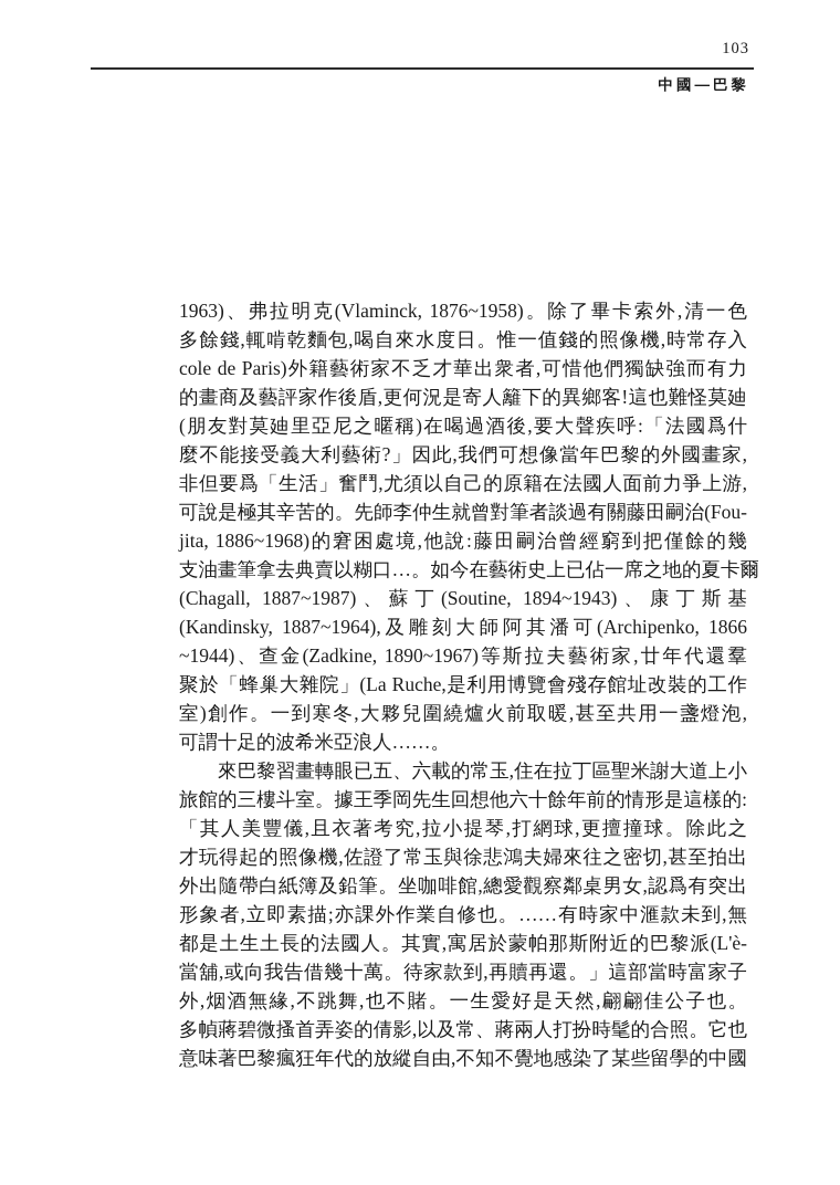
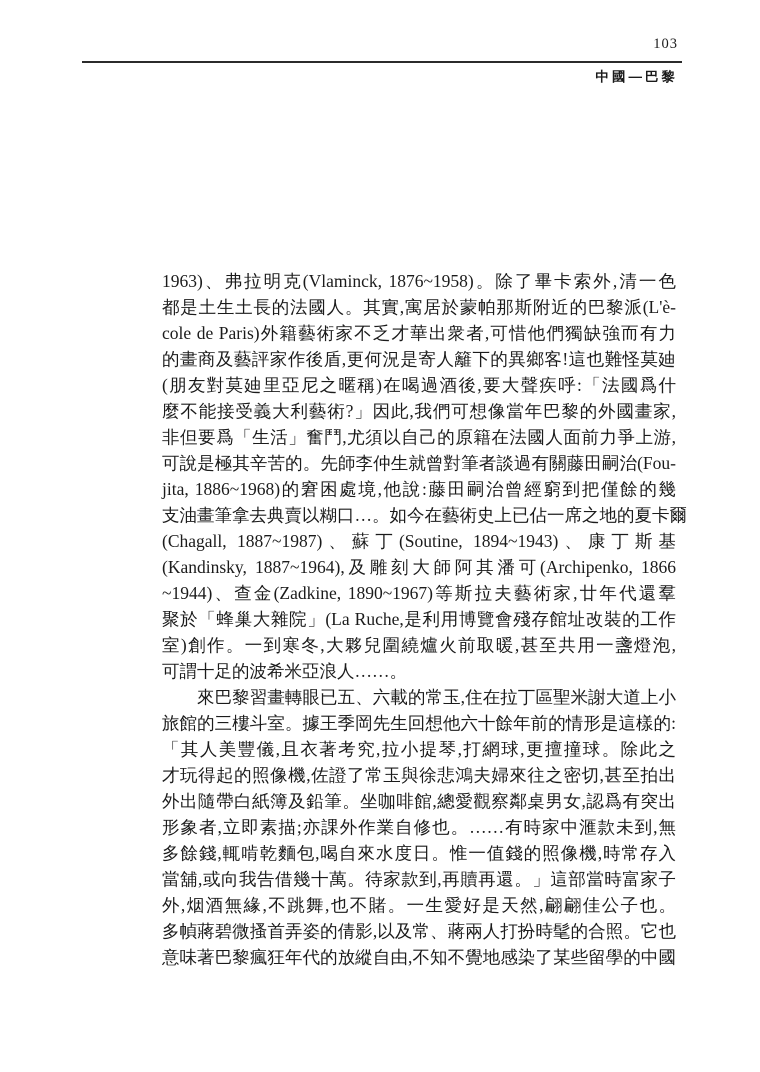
  103
  中國—巴黎
  1963)、弗拉明克(Vlaminck, 1876~1958)。除了畢卡索外,清一色
- 多餘錢,輒啃乾麵包,喝自來水度日。惟一值錢的照像機,時常存入
+ 都是土生土長的法國人。其實,寓居於蒙帕那斯附近的巴黎派(L'è-
  cole de Paris)外籍藝術家不乏才華出衆者,可惜他們獨缺強而有力
  的畫商及藝評家作後盾,更何況是寄人籬下的異鄉客!這也難怪莫廸
  (朋友對莫廸里亞尼之暱稱)在喝過酒後,要大聲疾呼:「法國爲什
  麼不能接受義大利藝術?」因此,我們可想像當年巴黎的外國畫家,
  非但要爲「生活」奮鬥,尤須以自己的原籍在法國人面前力爭上游,
  可說是極其辛苦的。先師李仲生就曾對筆者談過有關藤田嗣治(Fou-
  jita, 1886~1968)的窘困處境,他說:藤田嗣治曾經窮到把僅餘的幾
  支油畫筆拿去典賣以糊口…。如今在藝術史上已佔一席之地的夏卡爾
  (Chagall, 1887~1987)、蘇丁(Soutine, 1894~1943)、康丁斯基
  (Kandinsky, 1887~1964),及雕刻大師阿其潘可(Archipenko, 1866
  ~1944)、查金(Zadkine, 1890~1967)等斯拉夫藝術家,廿年代還羣
  聚於「蜂巢大雜院」(La Ruche,是利用博覽會殘存館址改裝的工作
  室)創作。一到寒冬,大夥兒圍繞爐火前取暖,甚至共用一盞燈泡,
  可謂十足的波希米亞浪人……。
  來巴黎習畫轉眼已五、六載的常玉,住在拉丁區聖米謝大道上小
  旅館的三樓斗室。據王季岡先生回想他六十餘年前的情形是這樣的:
  「其人美豐儀,且衣著考究,拉小提琴,打網球,更擅撞球。除此之
  才玩得起的照像機,佐證了常玉與徐悲鴻夫婦來往之密切,甚至拍出
  外出隨帶白紙簿及鉛筆。坐咖啡館,總愛觀察鄰桌男女,認爲有突出
  形象者,立即素描;亦課外作業自修也。……有時家中滙款未到,無
- 都是土生土長的法國人。其實,寓居於蒙帕那斯附近的巴黎派(L'è-
+ 多餘錢,輒啃乾麵包,喝自來水度日。惟一值錢的照像機,時常存入
  當舖,或向我告借幾十萬。待家款到,再贖再還。」這部當時富家子
  外,烟酒無緣,不跳舞,也不賭。一生愛好是天然,翩翩佳公子也。
  多幀蔣碧微搔首弄姿的倩影,以及常、蔣兩人打扮時髦的合照。它也
  意味著巴黎瘋狂年代的放縱自由,不知不覺地感染了某些留學的中國
